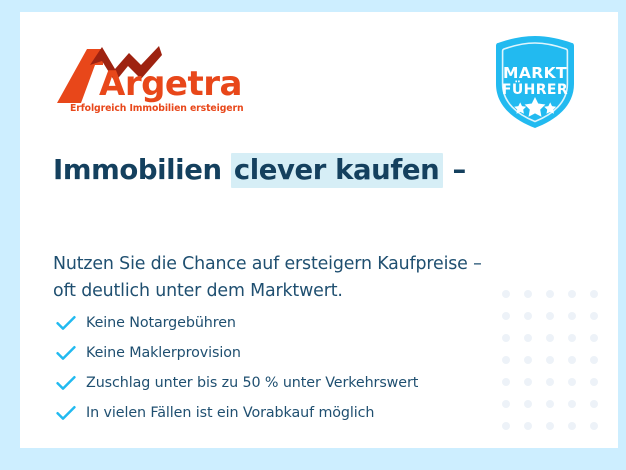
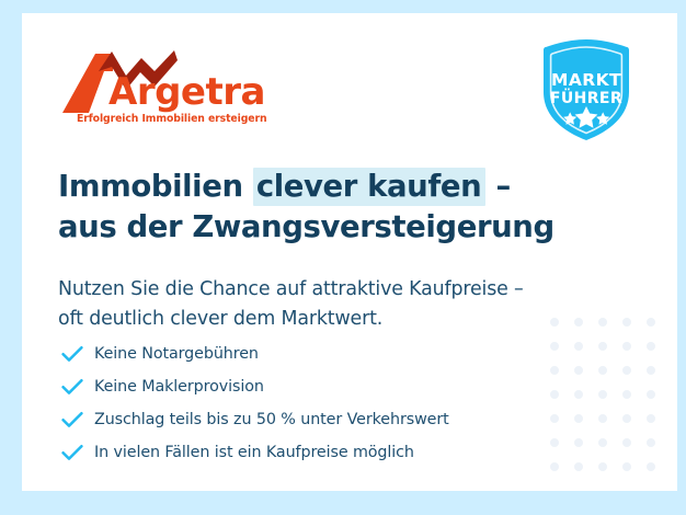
  Argetra
  Erfolgreich Immobilien ersteigern
  MARKT
  FÜHRER
  Immobilien clever kaufen –
+ aus der Zwangsversteigerung
- Nutzen Sie die Chance auf ersteigern Kaufpreise –
+ Nutzen Sie die Chance auf attraktive Kaufpreise –
- oft deutlich unter dem Marktwert.
+ oft deutlich clever dem Marktwert.
  Keine Notargebühren
  Keine Maklerprovision
- Zuschlag unter bis zu 50 % unter Verkehrswert
+ Zuschlag teils bis zu 50 % unter Verkehrswert
- In vielen Fällen ist ein Vorabkauf möglich
+ In vielen Fällen ist ein Kaufpreise möglich
